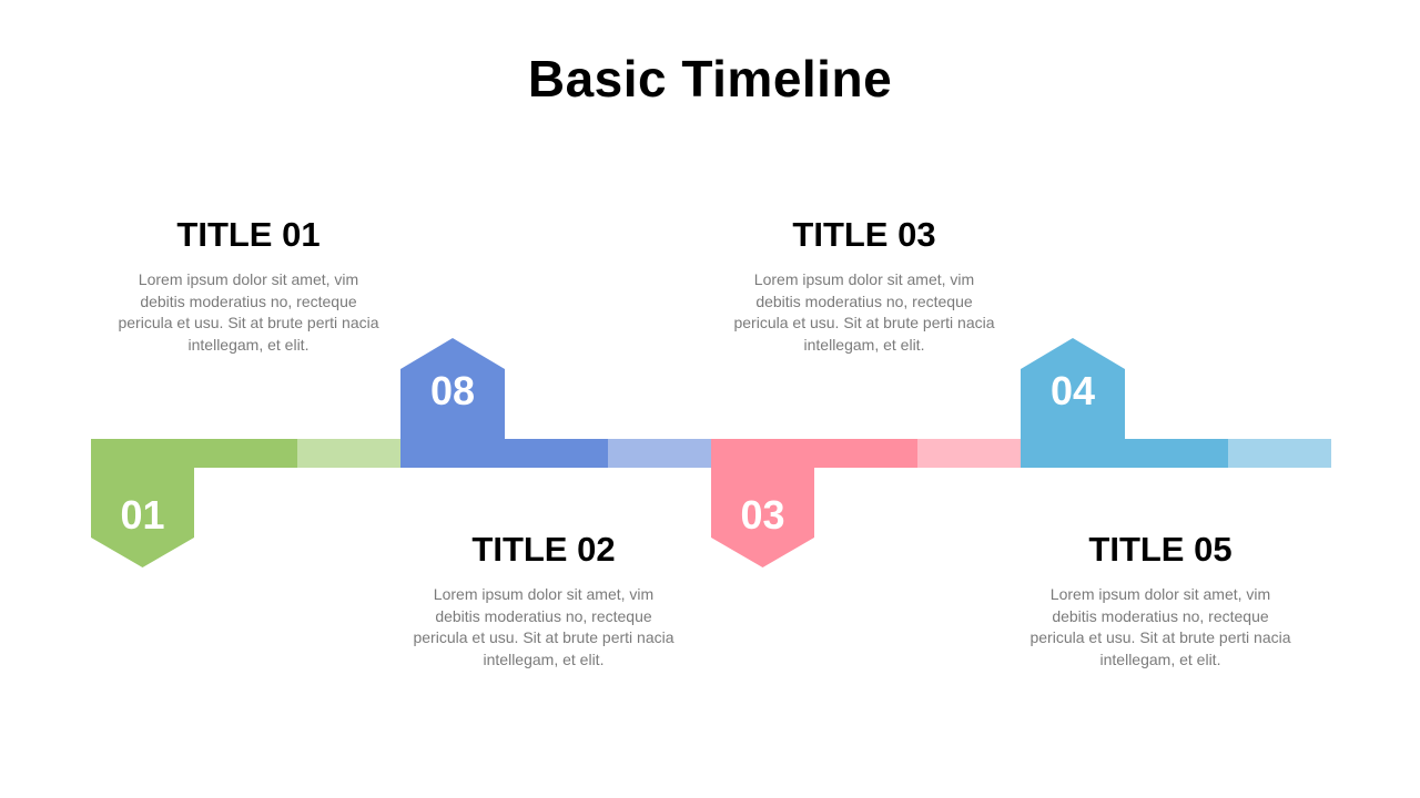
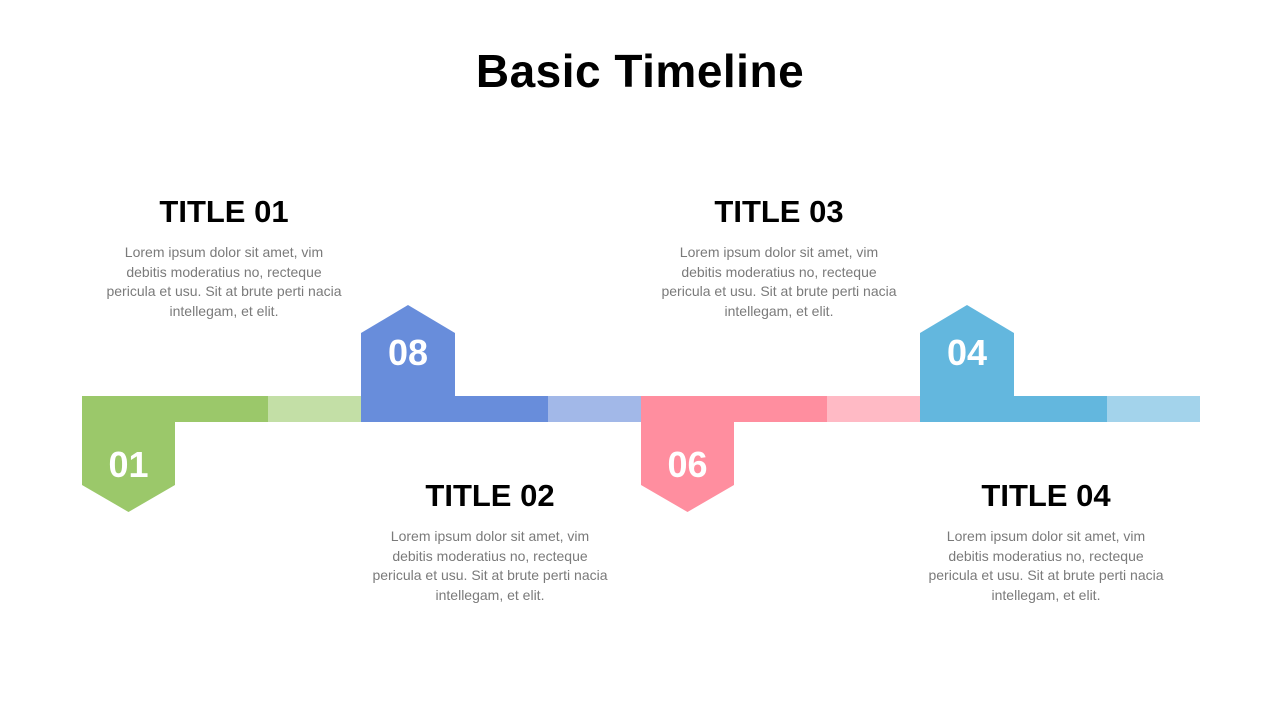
  Basic Timeline
  01
  08
- 03
+ 06
  04
  TITLE 01
  Lorem ipsum dolor sit amet, vim debitis moderatius no, recteque pericula et usu. Sit at brute perti nacia intellegam, et elit.
  TITLE 02
  Lorem ipsum dolor sit amet, vim debitis moderatius no, recteque pericula et usu. Sit at brute perti nacia intellegam, et elit.
  TITLE 03
  Lorem ipsum dolor sit amet, vim debitis moderatius no, recteque pericula et usu. Sit at brute perti nacia intellegam, et elit.
- TITLE 05
+ TITLE 04
  Lorem ipsum dolor sit amet, vim debitis moderatius no, recteque pericula et usu. Sit at brute perti nacia intellegam, et elit.
